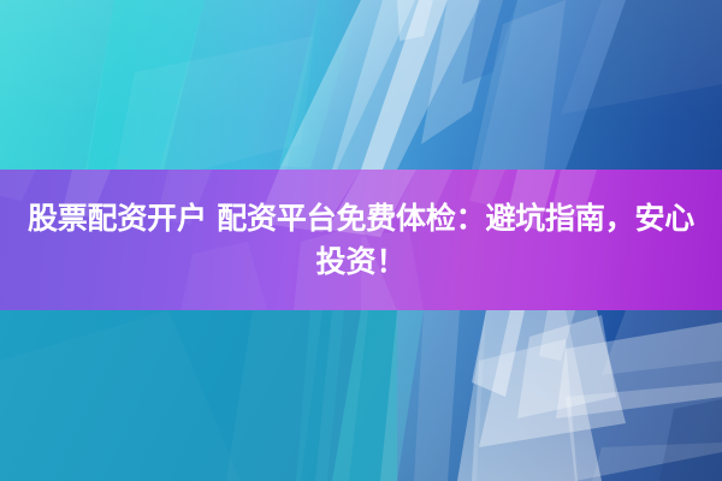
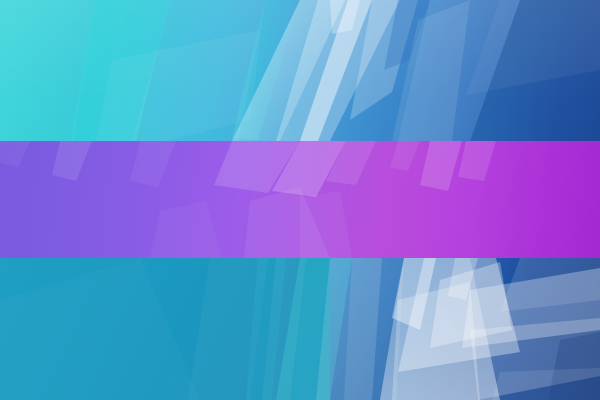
- 股票配资开户 配资平台免费体检：避坑指南，安心
- 投资！
